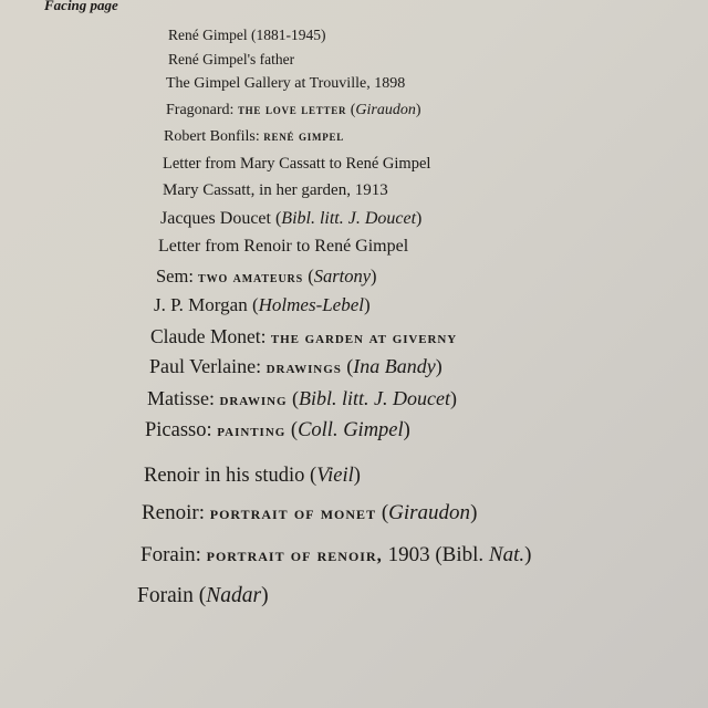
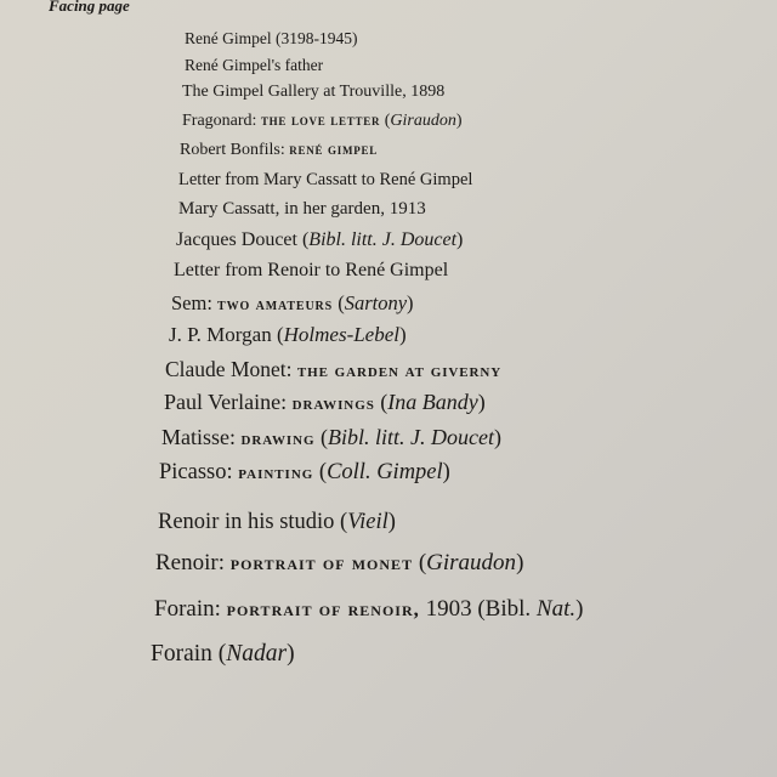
  Facing page
- René Gimpel (1881-1945)
+ René Gimpel (3198-1945)
  René Gimpel's father
  The Gimpel Gallery at Trouville, 1898
  Fragonard: the love letter (Giraudon)
  Robert Bonfils: rené gimpel
  Letter from Mary Cassatt to René Gimpel
  Mary Cassatt, in her garden, 1913
  Jacques Doucet (Bibl. litt. J. Doucet)
  Letter from Renoir to René Gimpel
  Sem: two amateurs (Sartony)
  J. P. Morgan (Holmes-Lebel)
  Claude Monet: the garden at giverny
  Paul Verlaine: drawings (Ina Bandy)
  Matisse: drawing (Bibl. litt. J. Doucet)
  Picasso: painting (Coll. Gimpel)
  Renoir in his studio (Vieil)
  Renoir: portrait of monet (Giraudon)
  Forain: portrait of renoir, 1903 (Bibl. Nat.)
  Forain (Nadar)
